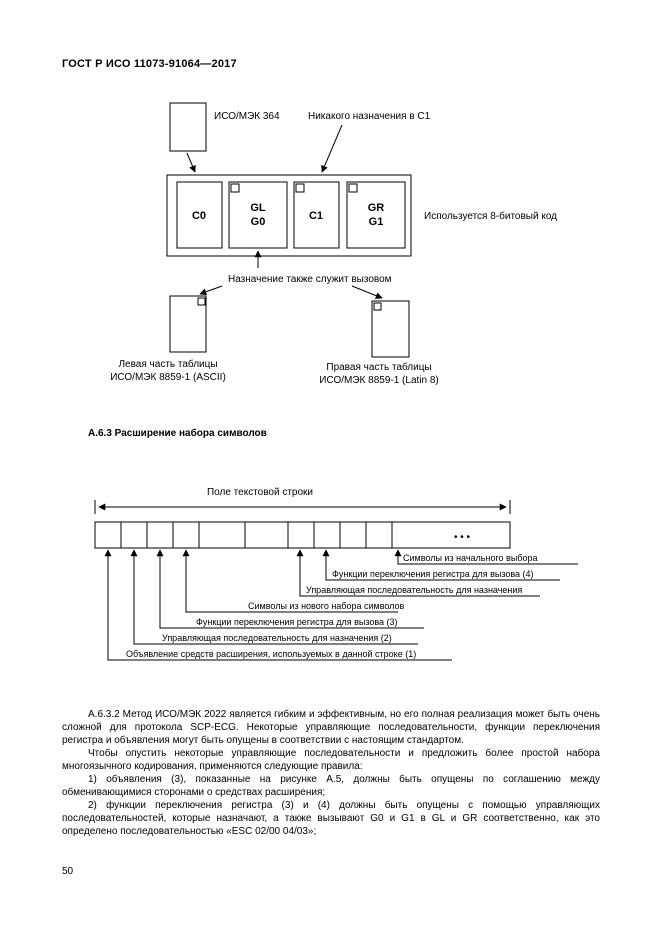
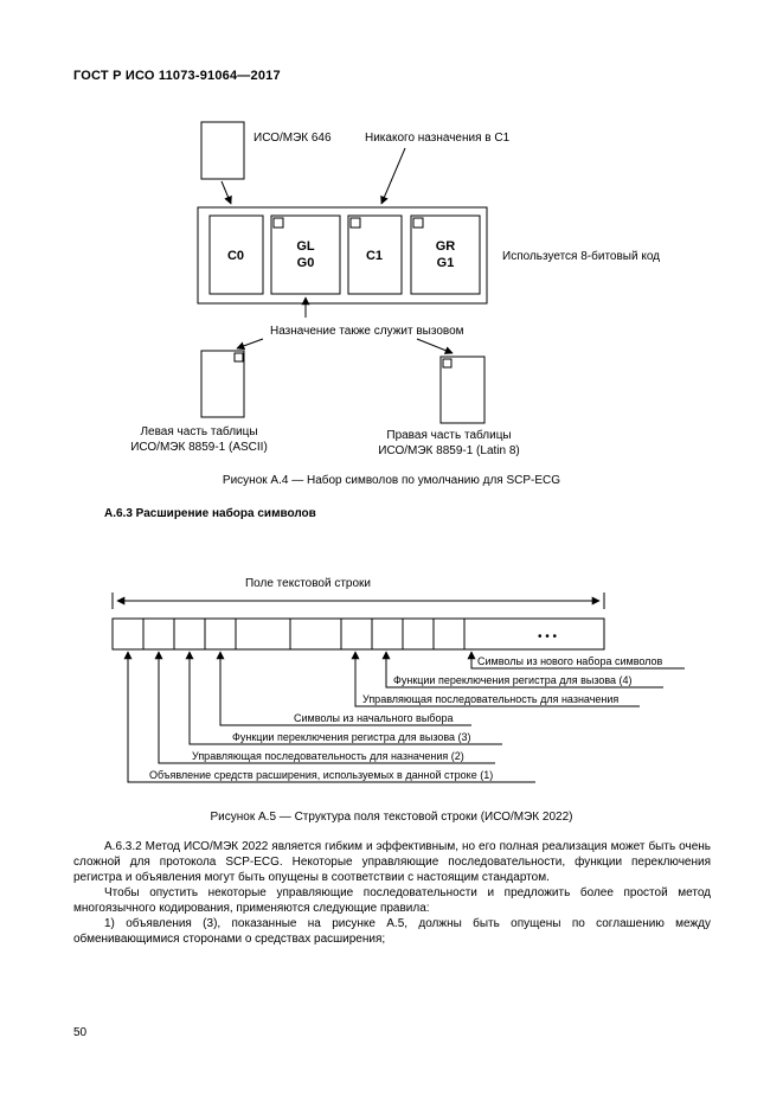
  ГОСТ Р ИСО 11073-91064—2017
- ИСО/МЭК 364
+ ИСО/МЭК 646
  Никакого назначения в С1
  C0
  GL
  G0
  C1
  GR
  G1
  Используется 8-битовый код
  Назначение также служит вызовом
  Левая часть таблицы
  ИСО/МЭК 8859-1 (ASCII)
  Правая часть таблицы
  ИСО/МЭК 8859-1 (Latin 8)
+ Рисунок А.4 — Набор символов по умолчанию для SCP-ECG
  А.6.3 Расширение набора символов
  Поле текстовой строки
  • • •
- Символы из начального выбора
+ Символы из нового набора символов
  Функции переключения регистра для вызова (4)
  Управляющая последовательность для назначения
- Символы из нового набора символов
+ Символы из начального выбора
  Функции переключения регистра для вызова (3)
  Управляющая последовательность для назначения (2)
  Объявление средств расширения, используемых в данной строке (1)
+ Рисунок А.5 — Структура поля текстовой строки (ИСО/МЭК 2022)
  А.6.3.2 Метод ИСО/МЭК 2022 является гибким и эффективным, но его полная реализация может быть очень сложной для протокола SCP-ECG. Некоторые управляющие последовательности, функции переключения регистра и объявления могут быть опущены в соответствии с настоящим стандартом.
- Чтобы опустить некоторые управляющие последовательности и предложить более простой набора многоязычного кодирования, применяются следующие правила:
+ Чтобы опустить некоторые управляющие последовательности и предложить более простой метод многоязычного кодирования, применяются следующие правила:
  1) объявления (3), показанные на рисунке А.5, должны быть опущены по соглашению между обменивающимися сторонами о средствах расширения;
- 2) функции переключения регистра (3) и (4) должны быть опущены с помощью управляющих последовательностей, которые назначают, а также вызывают G0 и G1 в GL и GR соответственно, как это определено последовательностью «ESC 02/00 04/03»;
  50
